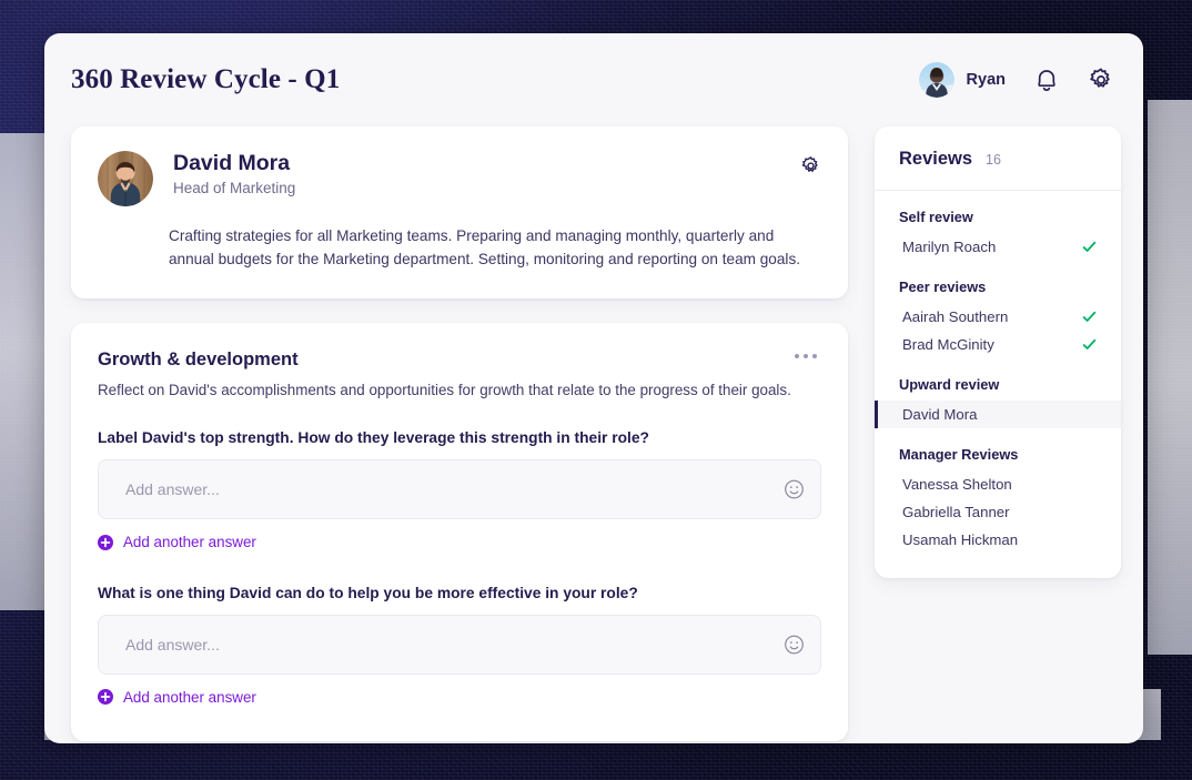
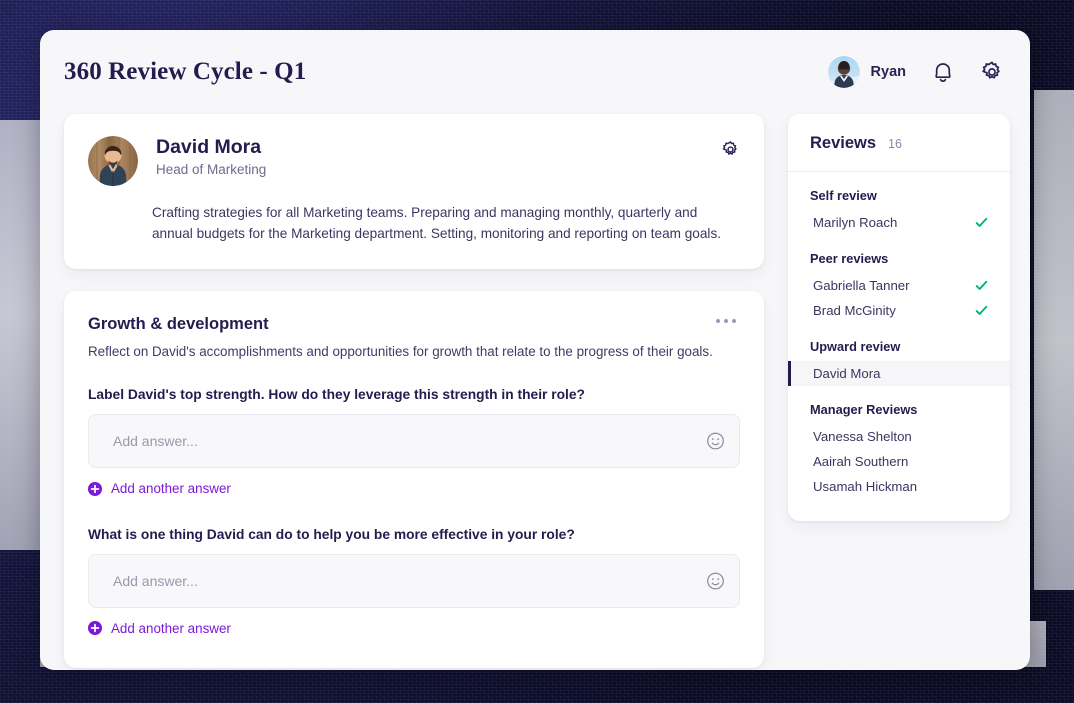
  360 Review Cycle - Q1
  Ryan
  David Mora
  Head of Marketing
  Crafting strategies for all Marketing teams. Preparing and managing monthly, quarterly and annual budgets for the Marketing department. Setting, monitoring and reporting on team goals.
  Growth & development
  Reflect on David's accomplishments and opportunities for growth that relate to the progress of their goals.
  Label David's top strength. How do they leverage this strength in their role?
  Add answer...
  Add another answer
  What is one thing David can do to help you be more effective in your role?
  Add answer...
  Add another answer
  Reviews
  16
  Self review
  Marilyn Roach
  Peer reviews
- Aairah Southern
+ Gabriella Tanner
  Brad McGinity
  Upward review
  David Mora
  Manager Reviews
  Vanessa Shelton
- Gabriella Tanner
+ Aairah Southern
  Usamah Hickman
